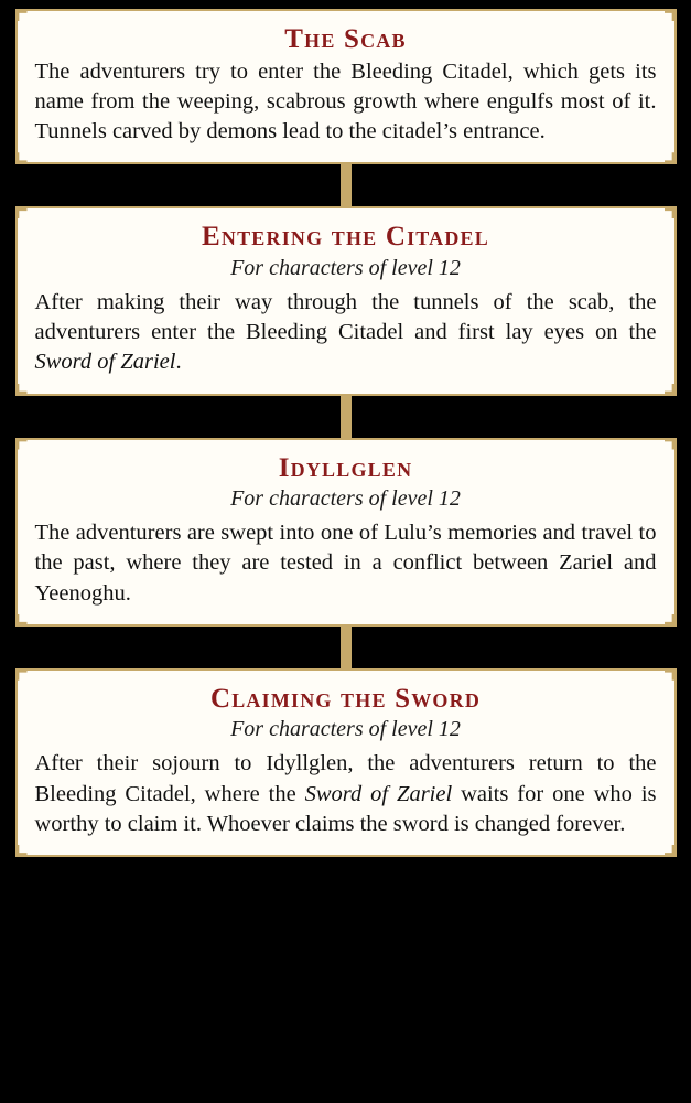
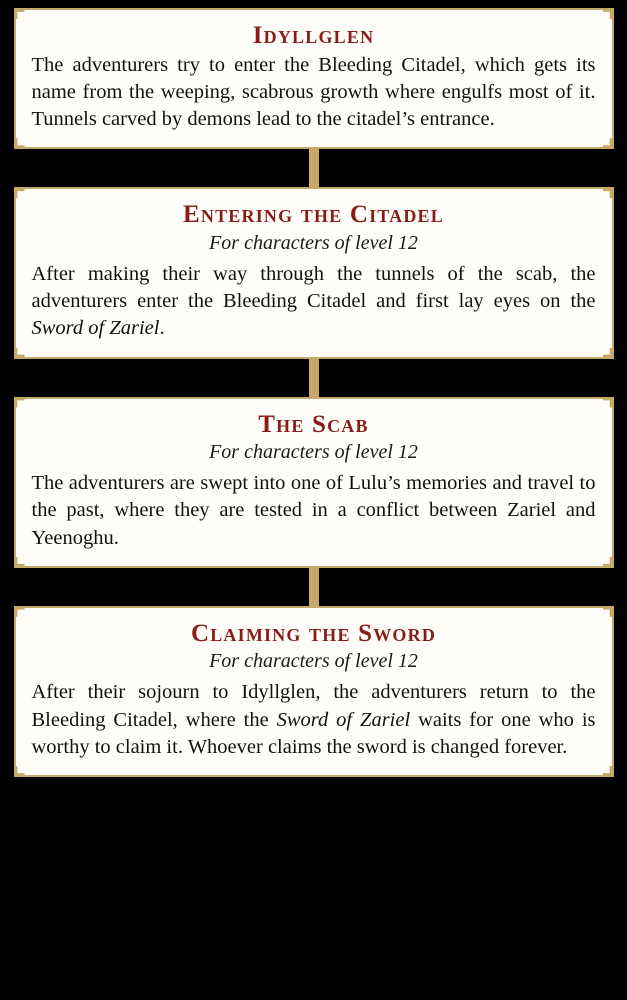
- The Scab
+ Idyllglen
  The adventurers try to enter the Bleeding Citadel, which gets its name from the weeping, scabrous growth where engulfs most of it. Tunnels carved by demons lead to the citadel’s entrance.
  Entering the Citadel
  For characters of level 12
  After making their way through the tunnels of the scab, the adventurers enter the Bleeding Citadel and first lay eyes on the Sword of Zariel.
- Idyllglen
+ The Scab
  For characters of level 12
  The adventurers are swept into one of Lulu’s memories and travel to the past, where they are tested in a conflict between Zariel and Yeenoghu.
  Claiming the Sword
  For characters of level 12
  After their sojourn to Idyllglen, the adventurers return to the Bleeding Citadel, where the Sword of Zariel waits for one who is worthy to claim it. Whoever claims the sword is changed forever.
